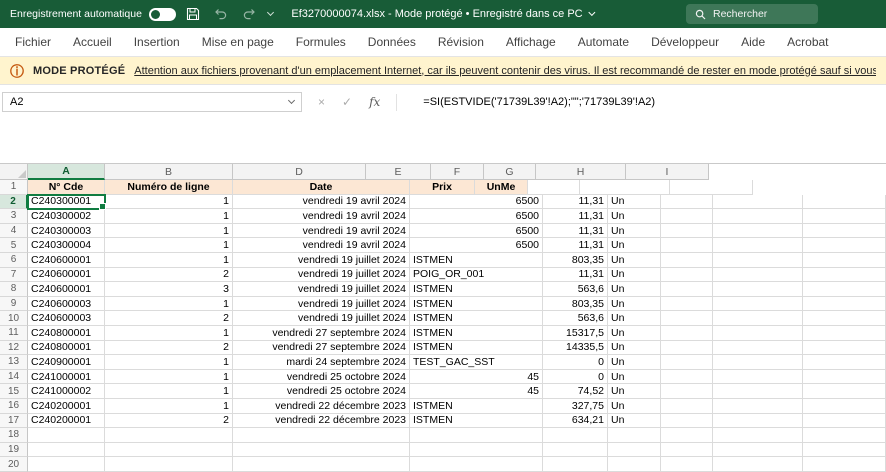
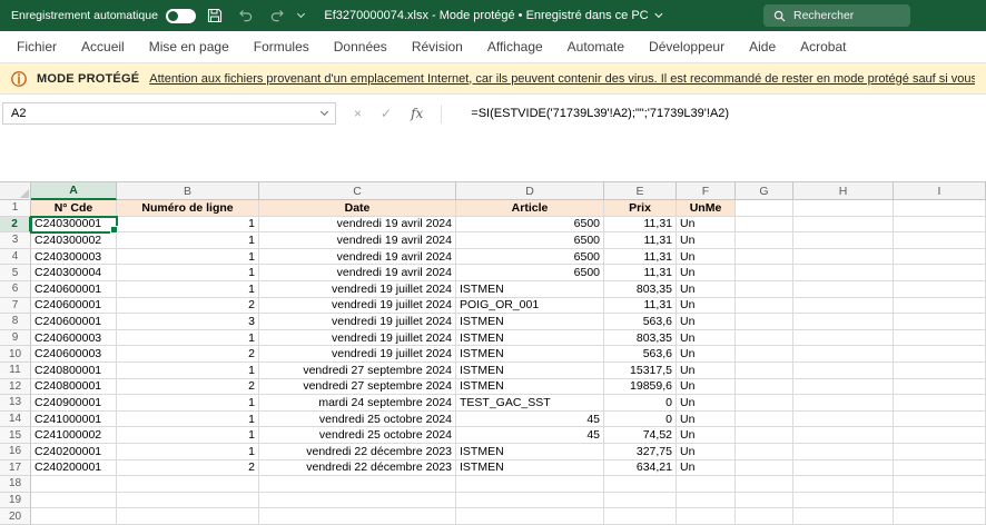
  Enregistrement automatique
  Ef3270000074.xlsx - Mode protégé • Enregistré dans ce PC
  Rechercher
  Fichier
  Accueil
- Insertion
  Mise en page
  Formules
  Données
  Révision
  Affichage
  Automate
  Développeur
  Aide
  Acrobat
  ⓘ
  MODE PROTÉGÉ
  Attention aux fichiers provenant d'un emplacement Internet, car ils peuvent contenir des virus. Il est recommandé de rester en mode protégé sauf si vous
  A2
  ×
  ✓
  fx
  =SI(ESTVIDE('71739L39'!A2);"";'71739L39'!A2)
  A
  B
+ C
  D
  E
  F
  G
  H
  I
  1
  N° Cde
  Numéro de ligne
  Date
+ Article
  Prix
  UnMe
  2
  C240300001
  1
  vendredi 19 avril 2024
  6500
  11,31
  Un
  3
  C240300002
  1
  vendredi 19 avril 2024
  6500
  11,31
  Un
  4
  C240300003
  1
  vendredi 19 avril 2024
  6500
  11,31
  Un
  5
  C240300004
  1
  vendredi 19 avril 2024
  6500
  11,31
  Un
  6
  C240600001
  1
  vendredi 19 juillet 2024
  ISTMEN
  803,35
  Un
  7
  C240600001
  2
  vendredi 19 juillet 2024
  POIG_OR_001
  11,31
  Un
  8
  C240600001
  3
  vendredi 19 juillet 2024
  ISTMEN
  563,6
  Un
  9
  C240600003
  1
  vendredi 19 juillet 2024
  ISTMEN
  803,35
  Un
  10
  C240600003
  2
  vendredi 19 juillet 2024
  ISTMEN
  563,6
  Un
  11
  C240800001
  1
  vendredi 27 septembre 2024
  ISTMEN
  15317,5
  Un
  12
  C240800001
  2
  vendredi 27 septembre 2024
  ISTMEN
- 14335,5
+ 19859,6
  Un
  13
  C240900001
  1
  mardi 24 septembre 2024
  TEST_GAC_SST
  0
  Un
  14
  C241000001
  1
  vendredi 25 octobre 2024
  45
  0
  Un
  15
  C241000002
  1
  vendredi 25 octobre 2024
  45
  74,52
  Un
  16
  C240200001
  1
  vendredi 22 décembre 2023
  ISTMEN
  327,75
  Un
  17
  C240200001
  2
  vendredi 22 décembre 2023
  ISTMEN
  634,21
  Un
  18
  19
  20
